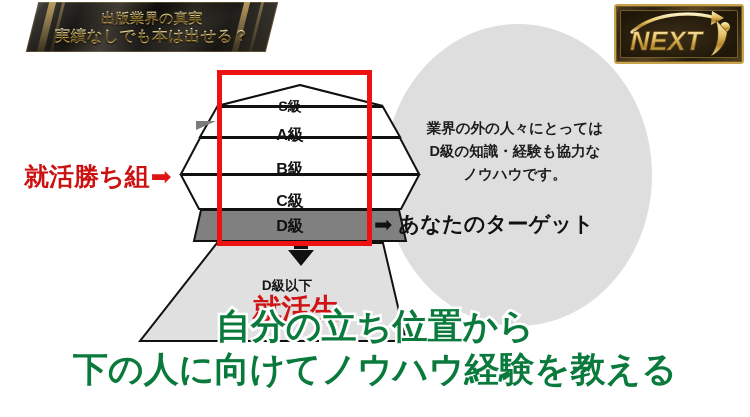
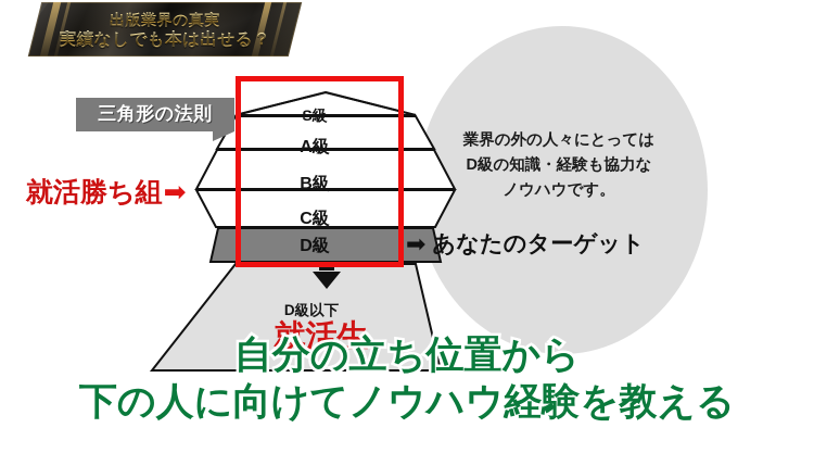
  S級
  A級
  B級
  C級
  D級
  D級以下
  就活生
+ 三角形の法則
  就活勝ち組
  ➡
  ➡
  あなたのターゲット
  業界の外の人々にとっては
  D級の知識・経験も協力な
  ノウハウです。
  自分の立ち位置から
  下の人に向けてノウハウ経験を教える
  出版業界の真実
  実績なしでも本は出せる？
- NEXT
